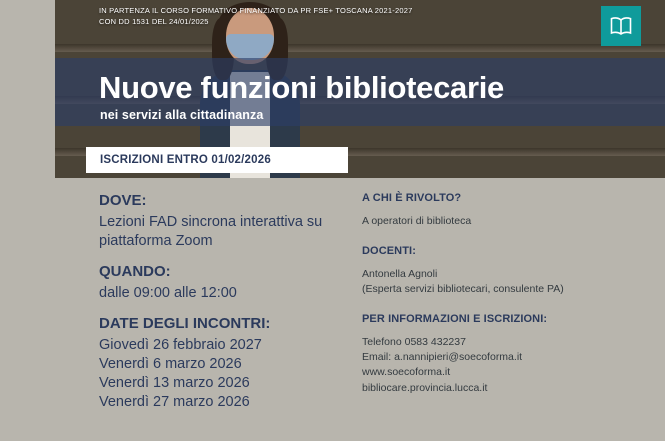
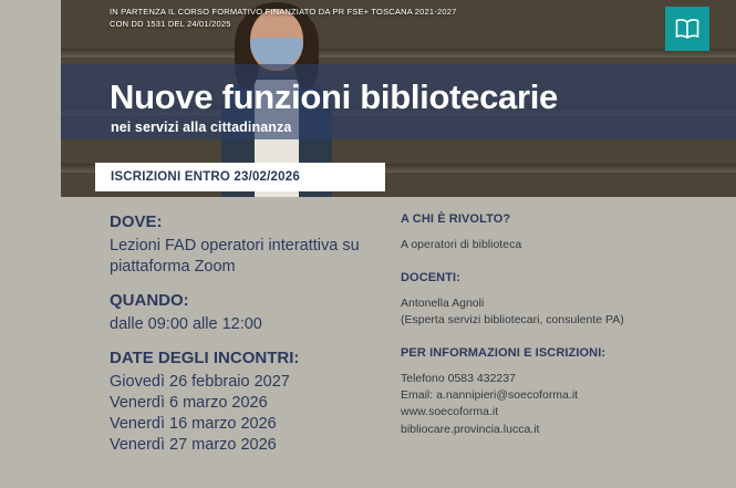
  IN PARTENZA IL CORSO FORMATIVO FINANZIATO DA PR FSE+ TOSCANA 2021-2027 CON DD 1531 DEL 24/01/2025
  Nuove funzioni bibliotecarie
  nei servizi alla cittadinanza
- ISCRIZIONI ENTRO 01/02/2026
+ ISCRIZIONI ENTRO 23/02/2026
  DOVE:
- Lezioni FAD sincrona interattiva su piattaforma Zoom
+ Lezioni FAD operatori interattiva su piattaforma Zoom
  QUANDO:
  dalle 09:00 alle 12:00
  DATE DEGLI INCONTRI:
  Giovedì 26 febbraio 2027
  Venerdì 6 marzo 2026
- Venerdì 13 marzo 2026
+ Venerdì 16 marzo 2026
  Venerdì 27 marzo 2026
  A CHI È RIVOLTO?
  A operatori di biblioteca
  DOCENTI:
  Antonella Agnoli
  (Esperta servizi bibliotecari, consulente PA)
  PER INFORMAZIONI E ISCRIZIONI:
  Telefono 0583 432237
  Email: a.nannipieri@soecoforma.it
  www.soecoforma.it
  bibliocare.provincia.lucca.it
